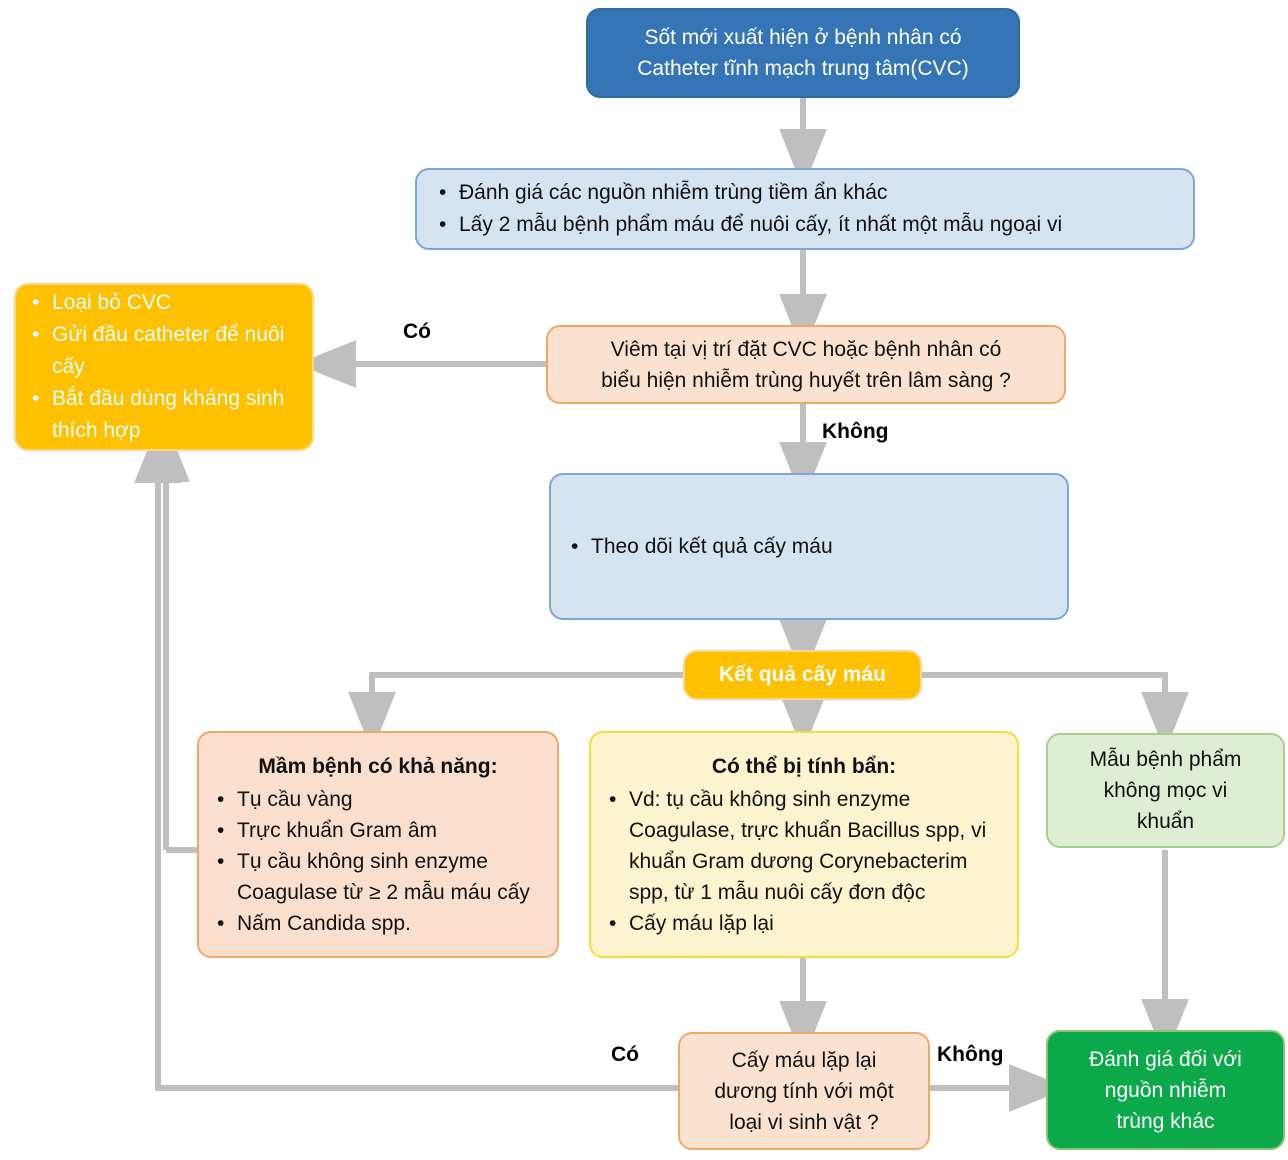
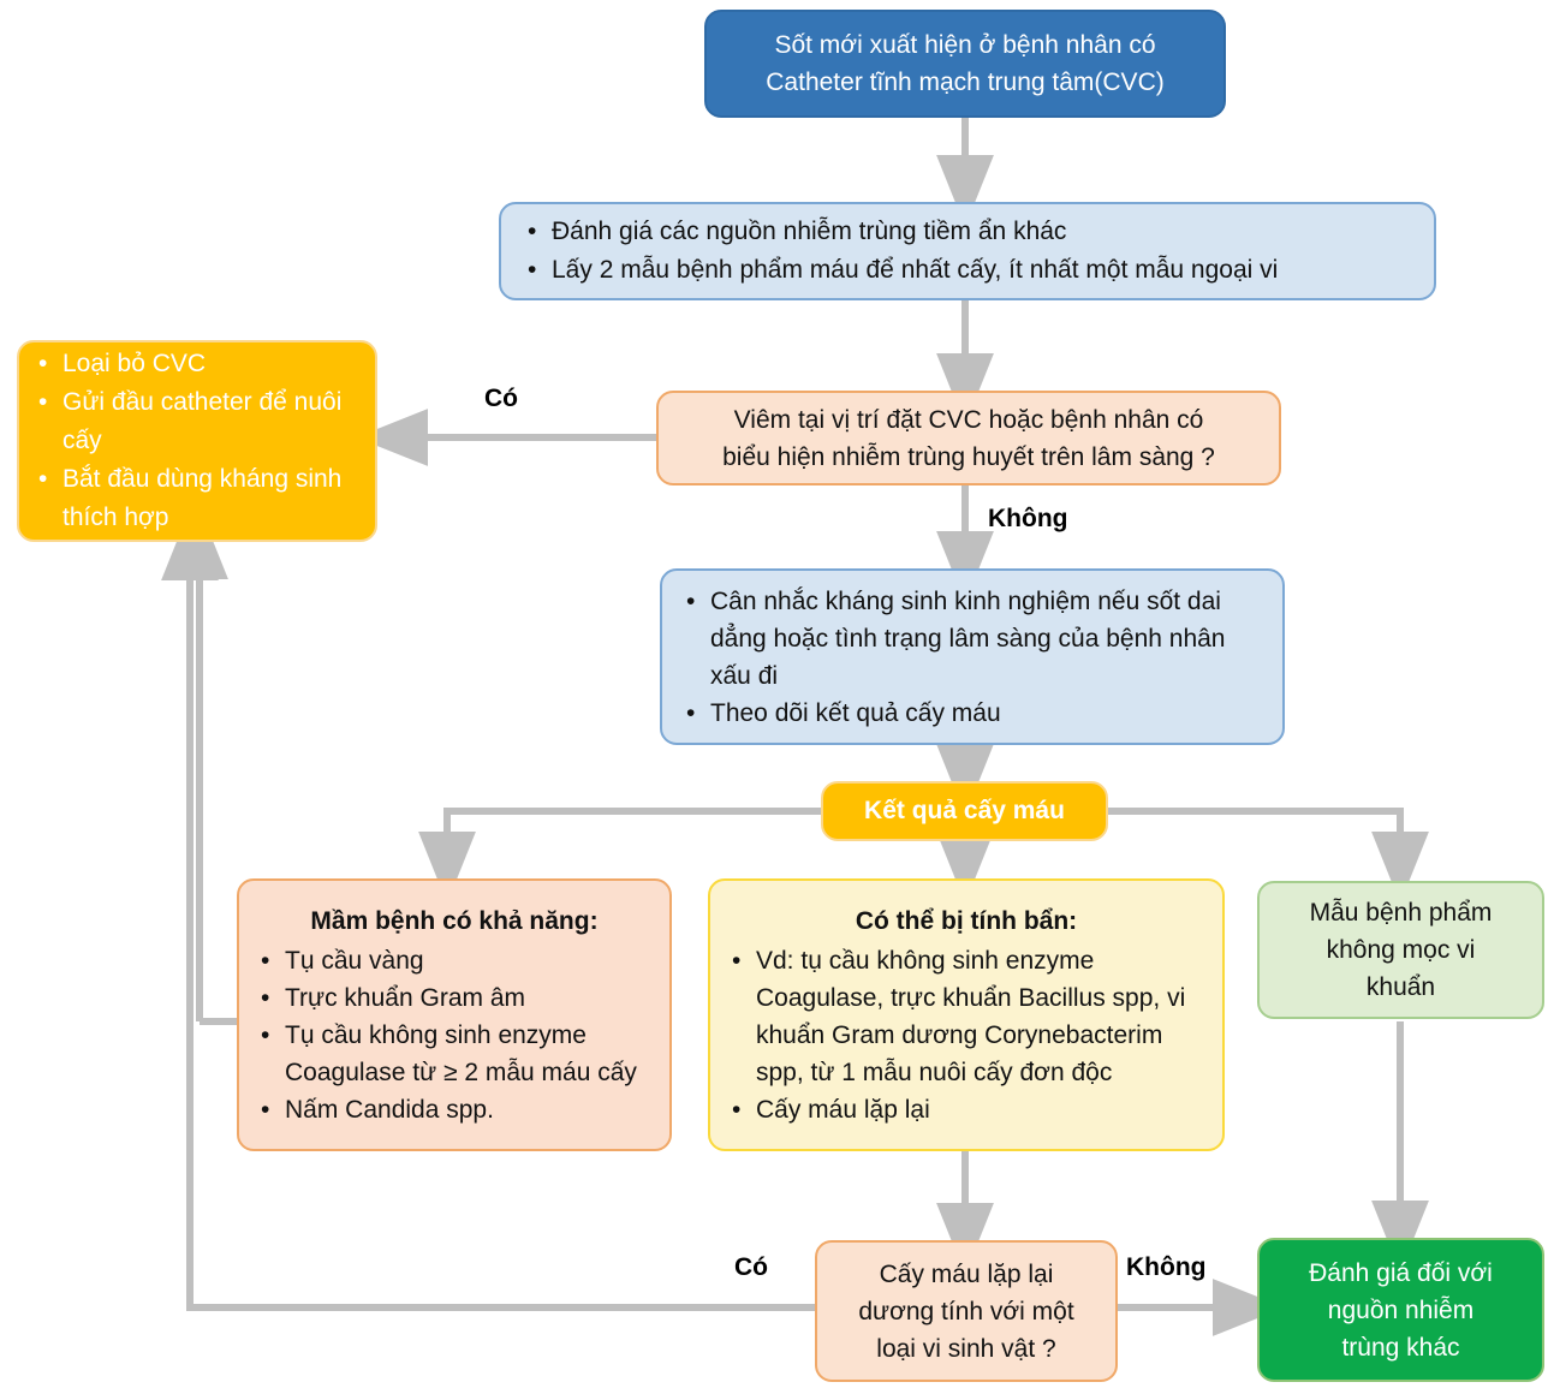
  Sốt mới xuất hiện ở bệnh nhân có
  Catheter tĩnh mạch trung tâm(CVC)
  Đánh giá các nguồn nhiễm trùng tiềm ẩn khác
- Lấy 2 mẫu bệnh phẩm máu để nuôi cấy, ít nhất một mẫu ngoại vi
+ Lấy 2 mẫu bệnh phẩm máu để nhất cấy, ít nhất một mẫu ngoại vi
  Loại bỏ CVC
  Gửi đầu catheter để nuôi cấy
  Bắt đầu dùng kháng sinh thích hợp
  Viêm tại vị trí đặt CVC hoặc bệnh nhân có
  biểu hiện nhiễm trùng huyết trên lâm sàng ?
+ Cân nhắc kháng sinh kinh nghiệm nếu sốt dai dẳng hoặc tình trạng lâm sàng của bệnh nhân xấu đi
  Theo dõi kết quả cấy máu
  Kết quả cấy máu
  Mầm bệnh có khả năng:
  Tụ cầu vàng
  Trực khuẩn Gram âm
  Tụ cầu không sinh enzyme Coagulase từ ≥ 2 mẫu máu cấy
  Nấm Candida spp.
  Có thể bị tính bẩn:
  Vd: tụ cầu không sinh enzyme Coagulase, trực khuẩn Bacillus spp, vi khuẩn Gram dương Corynebacterim spp, từ 1 mẫu nuôi cấy đơn độc
  Cấy máu lặp lại
  Mẫu bệnh phẩm
  không mọc vi
  khuẩn
  Cấy máu lặp lại
  dương tính với một
  loại vi sinh vật ?
  Đánh giá đối với
  nguồn nhiễm
  trùng khác
  Có
  Không
  Có
  Không
